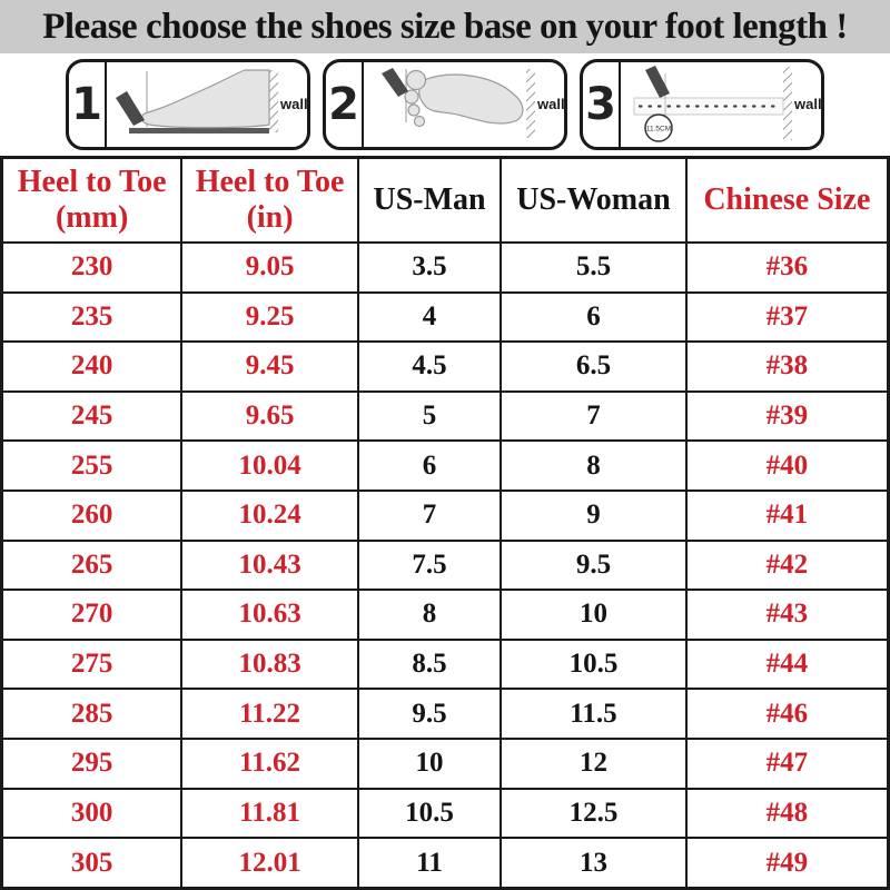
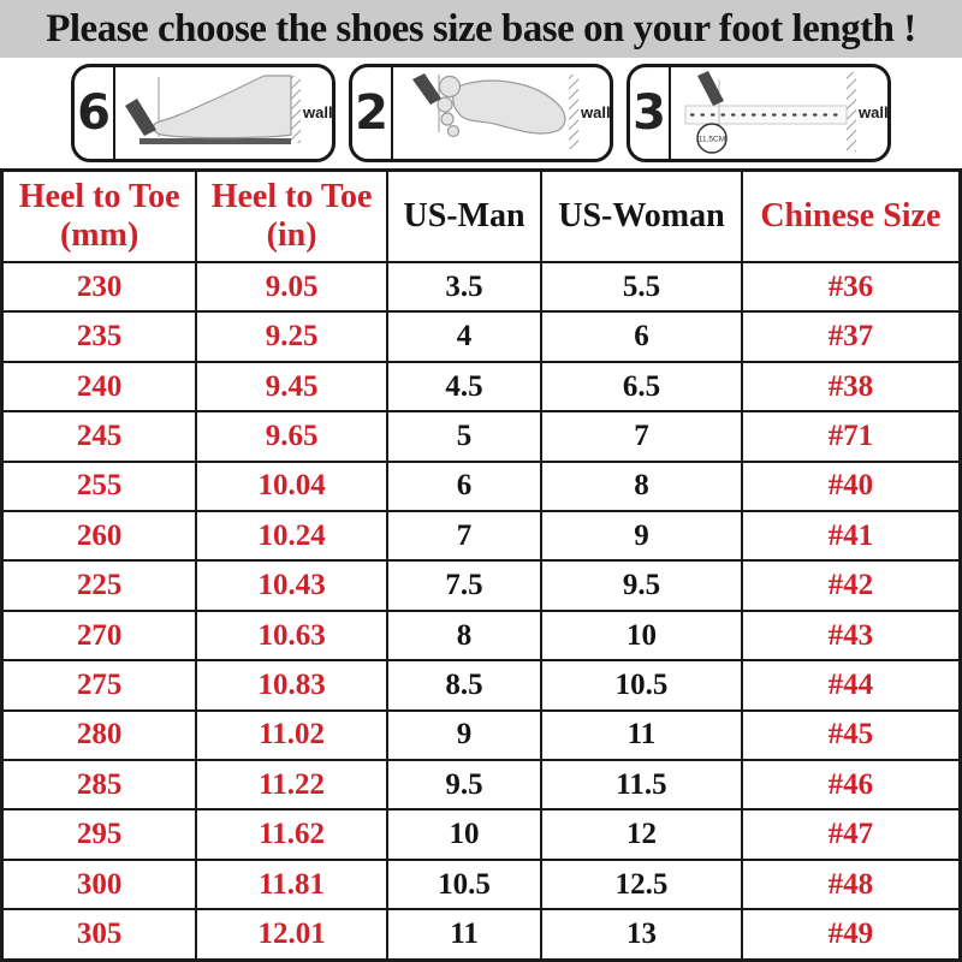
  Please choose the shoes size base on your foot length !
- 1
+ 6
  wall
  2
  wall
  3
  wall
  Heel to Toe (mm)	Heel to Toe (in)	US-Man	US-Woman	Chinese Size
  230	9.05	3.5	5.5	#36
  235	9.25	4	6	#37
  240	9.45	4.5	6.5	#38
- 245	9.65	5	7	#39
+ 245	9.65	5	7	#71
  255	10.04	6	8	#40
  260	10.24	7	9	#41
- 265	10.43	7.5	9.5	#42
+ 225	10.43	7.5	9.5	#42
  270	10.63	8	10	#43
  275	10.83	8.5	10.5	#44
+ 280	11.02	9	11	#45
  285	11.22	9.5	11.5	#46
  295	11.62	10	12	#47
  300	11.81	10.5	12.5	#48
  305	12.01	11	13	#49
